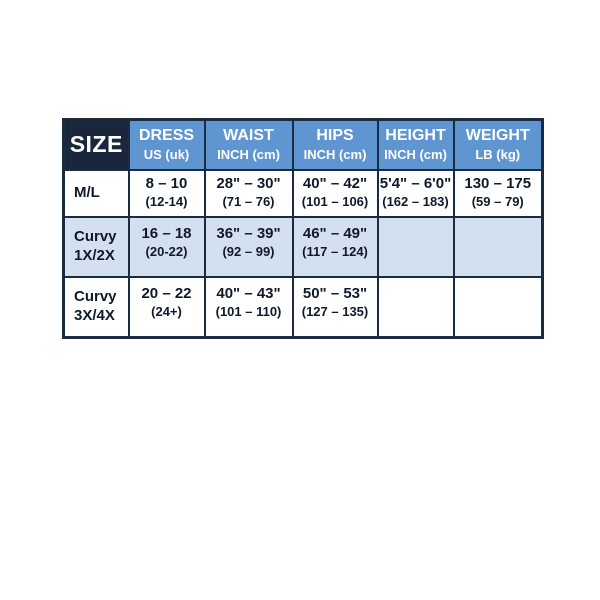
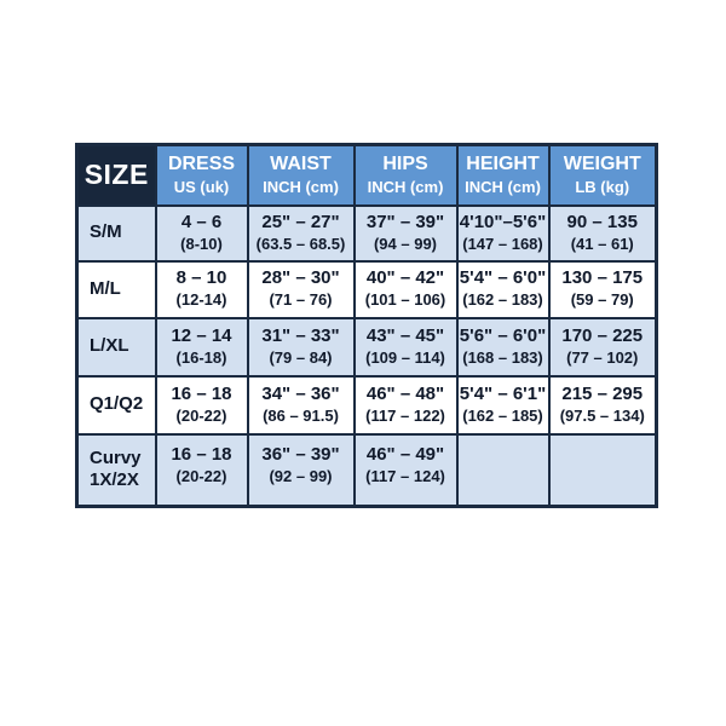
  SIZE	DRESS US (uk)	WAIST INCH (cm)	HIPS INCH (cm)	HEIGHT INCH (cm)	WEIGHT LB (kg)
+ S/M	4 – 6 (8-10)	25" – 27" (63.5 – 68.5)	37" – 39" (94 – 99)	4'10"–5'6" (147 – 168)	90 – 135 (41 – 61)
  M/L	8 – 10 (12-14)	28" – 30" (71 – 76)	40" – 42" (101 – 106)	5'4" – 6'0" (162 – 183)	130 – 175 (59 – 79)
+ L/XL	12 – 14 (16-18)	31" – 33" (79 – 84)	43" – 45" (109 – 114)	5'6" – 6'0" (168 – 183)	170 – 225 (77 – 102)
+ Q1/Q2	16 – 18 (20-22)	34" – 36" (86 – 91.5)	46" – 48" (117 – 122)	5'4" – 6'1" (162 – 185)	215 – 295 (97.5 – 134)
  Curvy 1X/2X	16 – 18 (20-22)	36" – 39" (92 – 99)	46" – 49" (117 – 124)
- Curvy 3X/4X	20 – 22 (24+)	40" – 43" (101 – 110)	50" – 53" (127 – 135)
